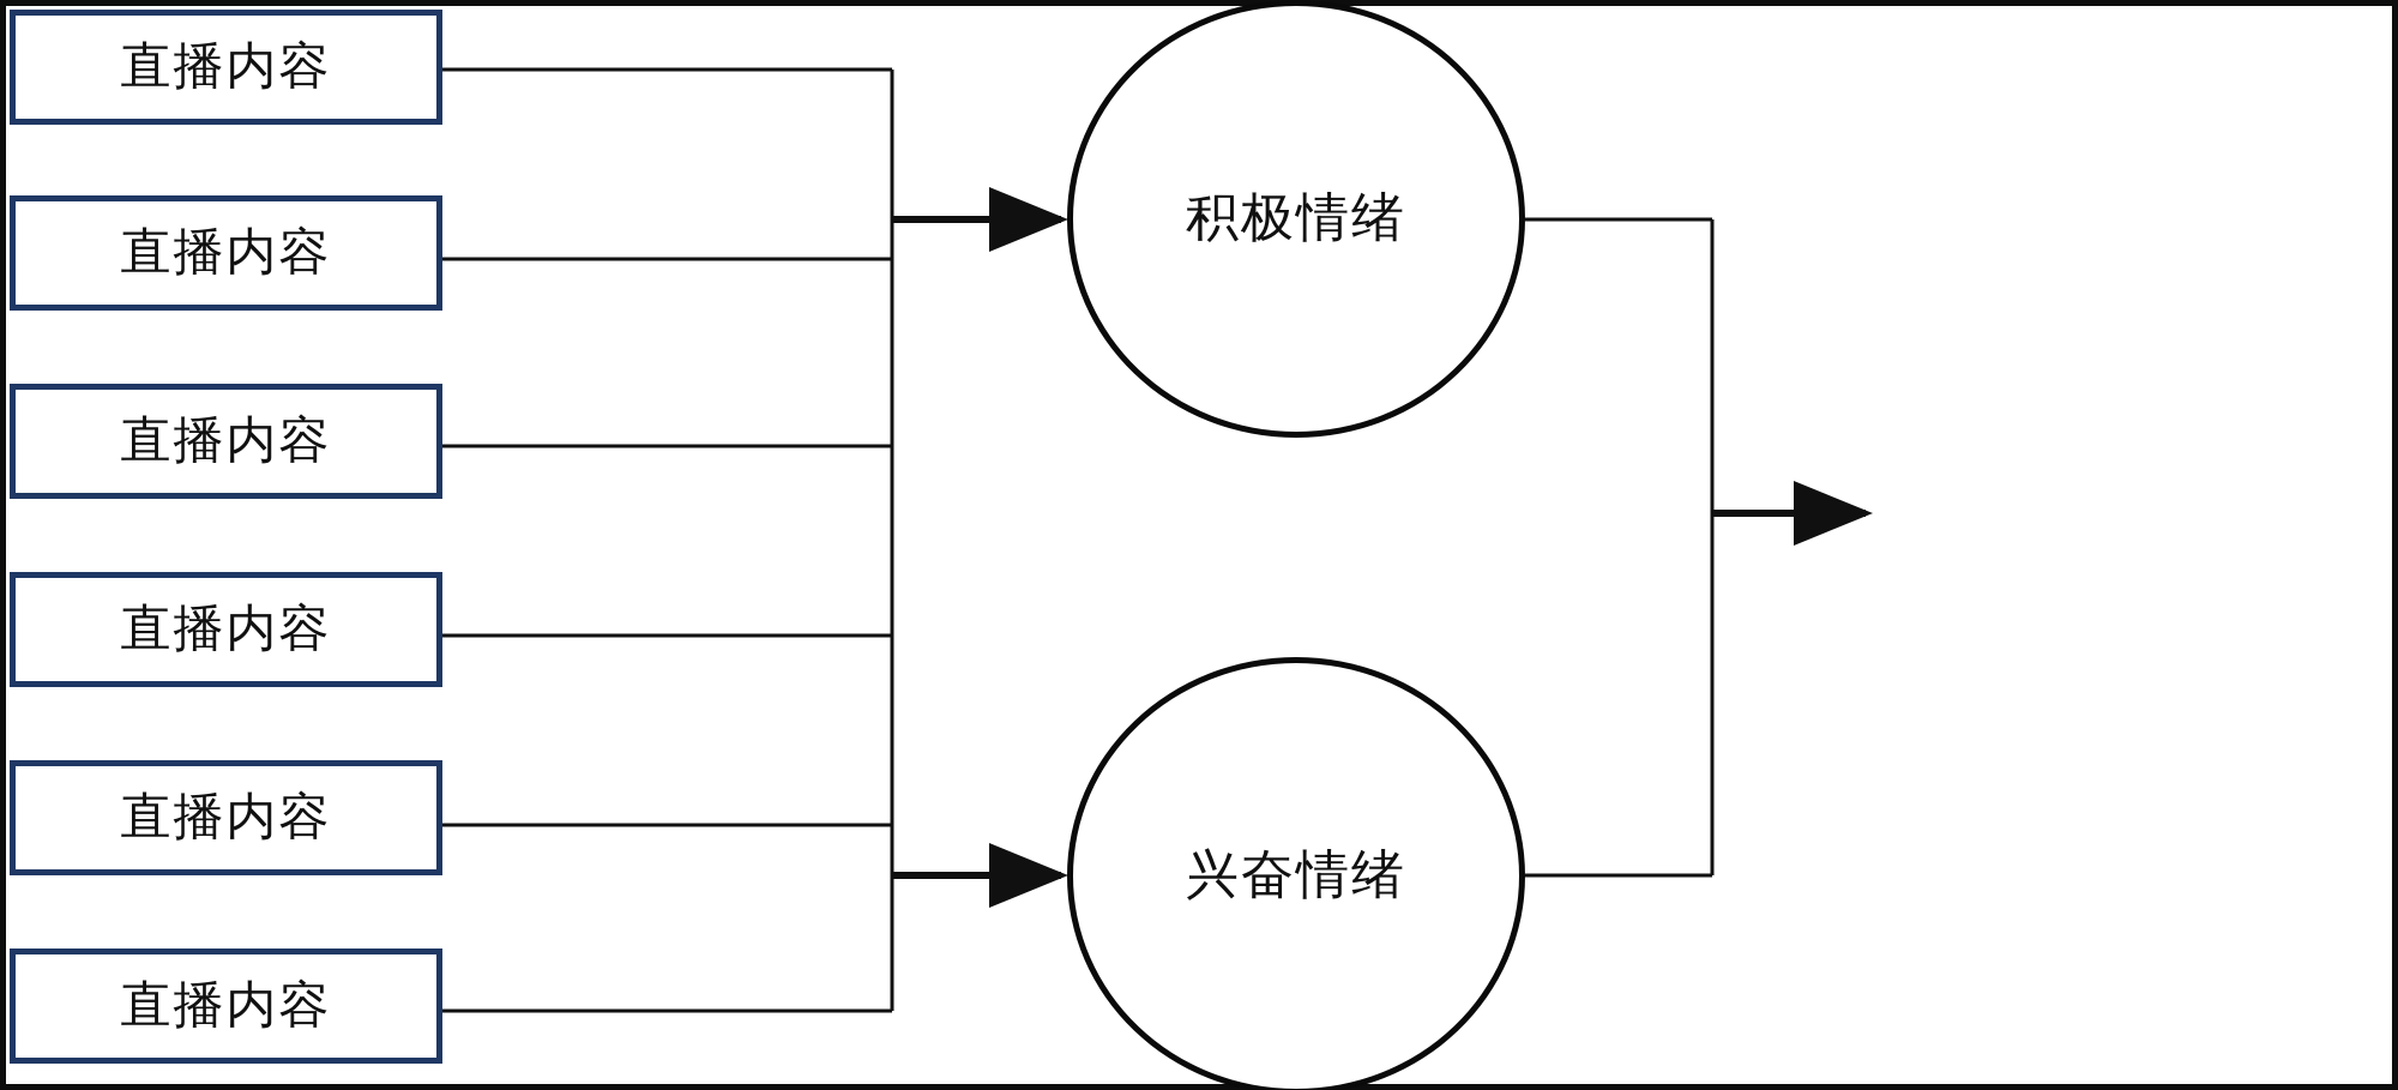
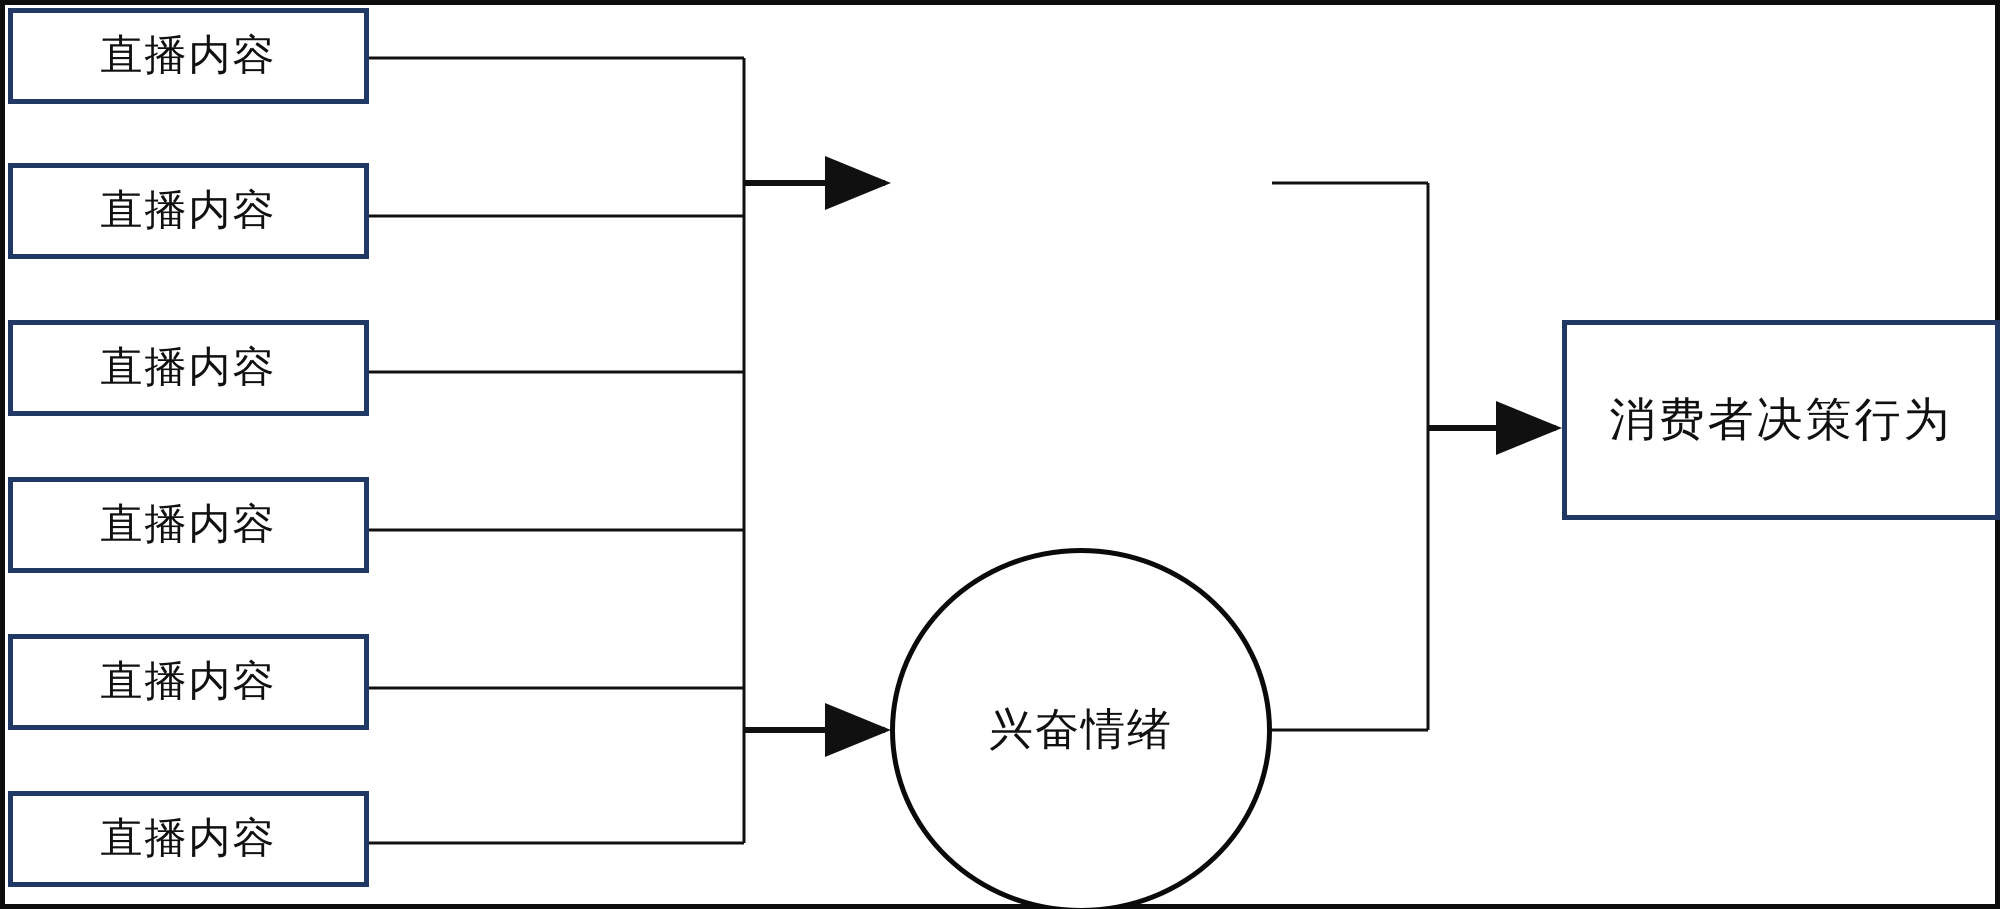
  直播内容
  直播内容
  直播内容
  直播内容
  直播内容
  直播内容
- 积极情绪
  兴奋情绪
+ 消费者决策行为
